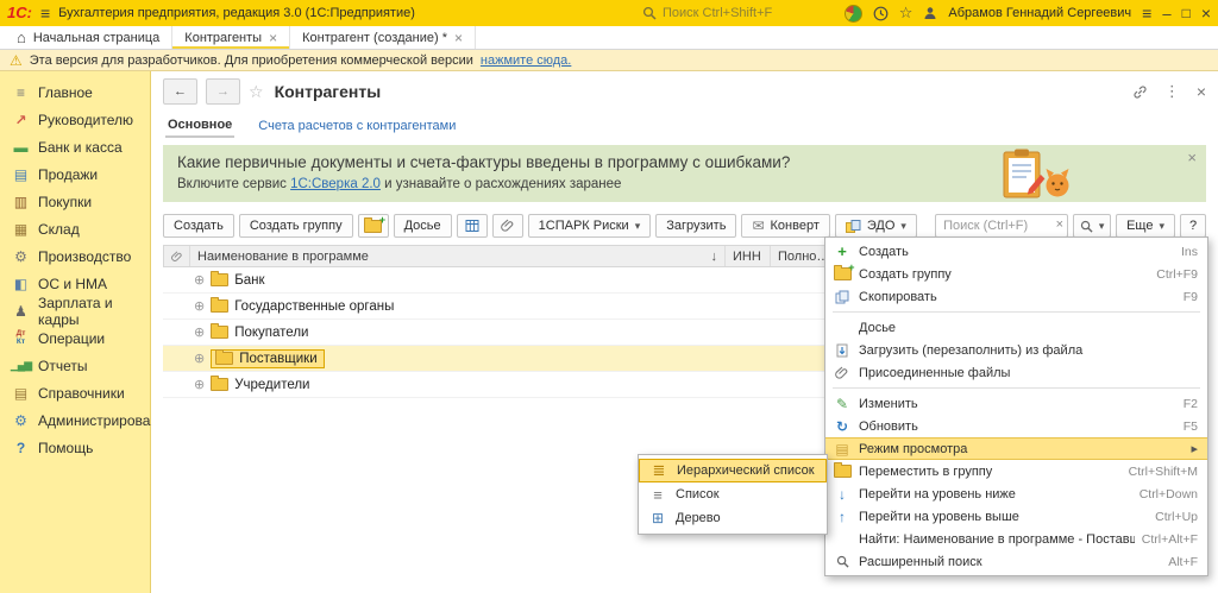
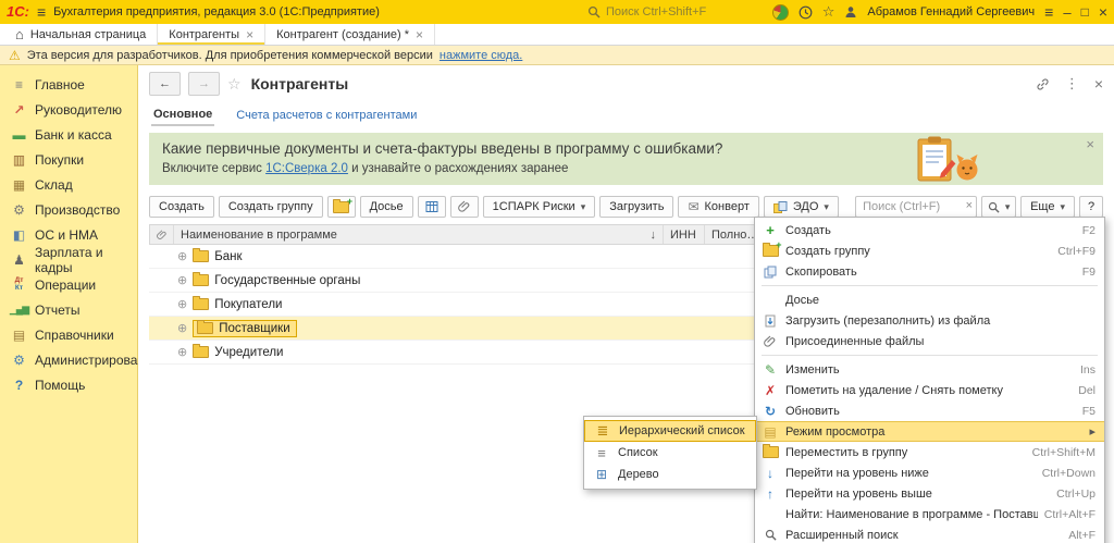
  1С:
  Бухгалтерия предприятия, редакция 3.0 (1С:Предприятие)
  Поиск Ctrl+Shift+F
  Абрамов Геннадий Сергеевич
  Начальная страница
  Контрагенты
  Контрагент (создание) *
  Эта версия для разработчиков. Для приобретения коммерческой версии
  нажмите сюда.
  Главное
  Руководителю
  Банк и касса
- Продажи
  Покупки
  Склад
  Производство
  ОС и НМА
  Зарплата и кадры
  Операции
  Отчеты
  Справочники
  Администрирова
  Помощь
  Контрагенты
  Основное
  Счета расчетов с контрагентами
  Какие первичные документы и счета-фактуры введены в программу с ошибками?
  Включите сервис 1С:Сверка 2.0 и узнавайте о расхождениях заранее
  Создать
  Создать группу
  Досье
  1СПАРК Риски
  Загрузить
  Конверт
  ЭДО
  Поиск (Ctrl+F)
  Еще
  ?
  Наименование в программе
  ИНН
  Банк
  Государственные органы
  Покупатели
  Поставщики
  Учредители
  Создать
- Ins
+ F2
  Создать группу
  Ctrl+F9
  Скопировать
  F9
  Досье
  Загрузить (перезаполнить) из файла
  Присоединенные файлы
  Изменить
- F2
+ Ins
+ Пометить на удаление / Снять пометку
+ Del
  Обновить
  F5
  Режим просмотра
  Переместить в группу
  Ctrl+Shift+M
  Перейти на уровень ниже
  Ctrl+Down
  Перейти на уровень выше
  Ctrl+Up
  Найти: Наименование в программе - Постав
  Ctrl+Alt+F
  Расширенный поиск
  Alt+F
  Иерархический список
  Список
  Дерево
